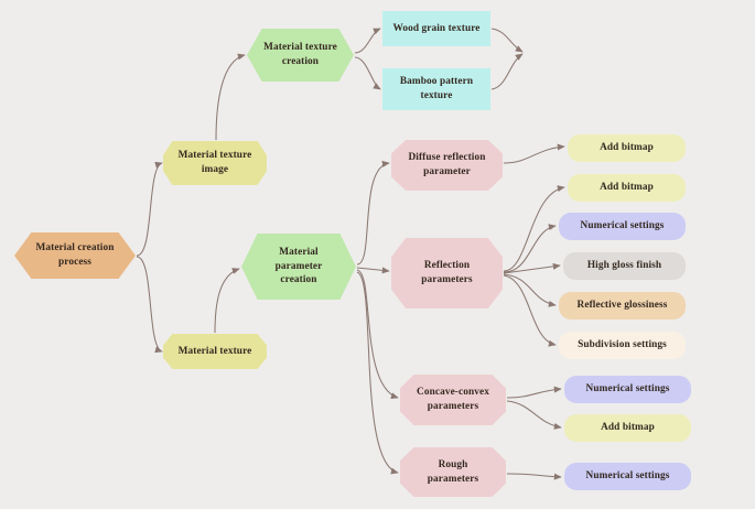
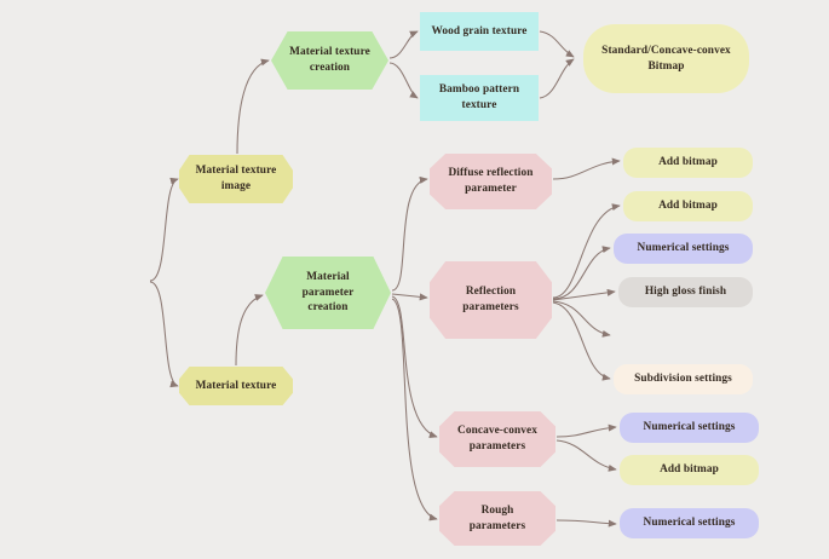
- Material creation
- process
  Material texture
  image
  Material texture
  Material texture
  creation
  Material
  parameter
  creation
  Wood grain texture
  Bamboo pattern
  texture
+ Standard/Concave-convex
+ Bitmap
  Diffuse reflection
  parameter
  Reflection
  parameters
  Concave-convex
  parameters
  Rough
  parameters
  Add bitmap
  Add bitmap
  Numerical settings
  High gloss finish
- Reflective glossiness
  Subdivision settings
  Numerical settings
  Add bitmap
  Numerical settings
